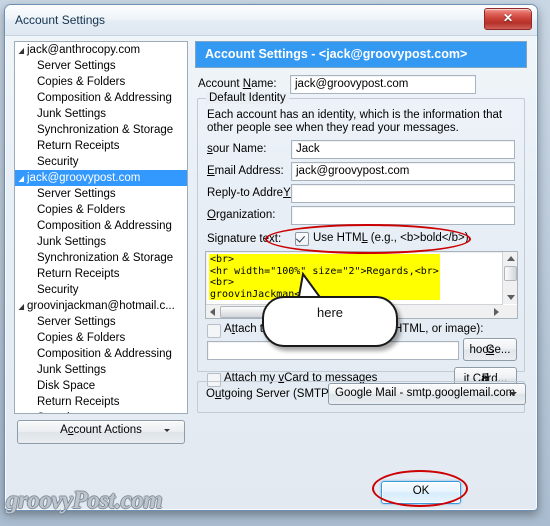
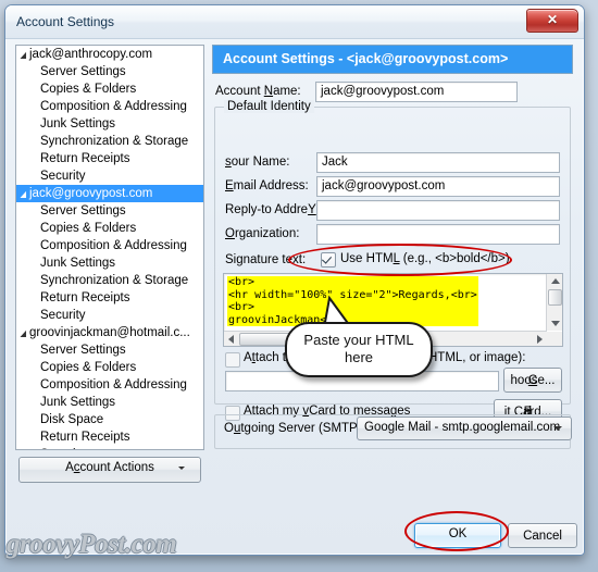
  Account Settings
  ✕
  ◢ jack@anthrocopy.com
  Server Settings
  Copies & Folders
  Composition & Addressing
  Junk Settings
  Synchronization & Storage
  Return Receipts
  Security
  ◢ jack@groovypost.com
  Server Settings
  Copies & Folders
  Composition & Addressing
  Junk Settings
  Synchronization & Storage
  Return Receipts
  Security
  ◢ groovinjackman@hotmail.c...
  Server Settings
  Copies & Folders
  Composition & Addressing
  Junk Settings
  Disk Space
  Return Receipts
  Account Actions
  Account Settings - <jack@groovypost.com>
  Account Name:
  jack@groovypost.com
  Default Identity
- Each account has an identity, which is the information that other people see when they read your messages.
  sour Name:
  Jack
  Email Address:
  jack@groovypost.com
  Reply-to AddreY
  Organization:
  Signature text:
  Use HTML (e.g., <b>bold</b>)
  <br>
  <hr width="100%" size="2">Regards,<br>
  <br>
  groovinJackman<
  HTML, or image):
  C
  hoose...
  Attach my vCard to messages
  E
  d
  it Card...
  Outgoing Server (SMTP
  Google Mail - smtp.googlemail.com
  OK
+ Cancel
+ Paste your HTML
  here
  groovyPost.com
